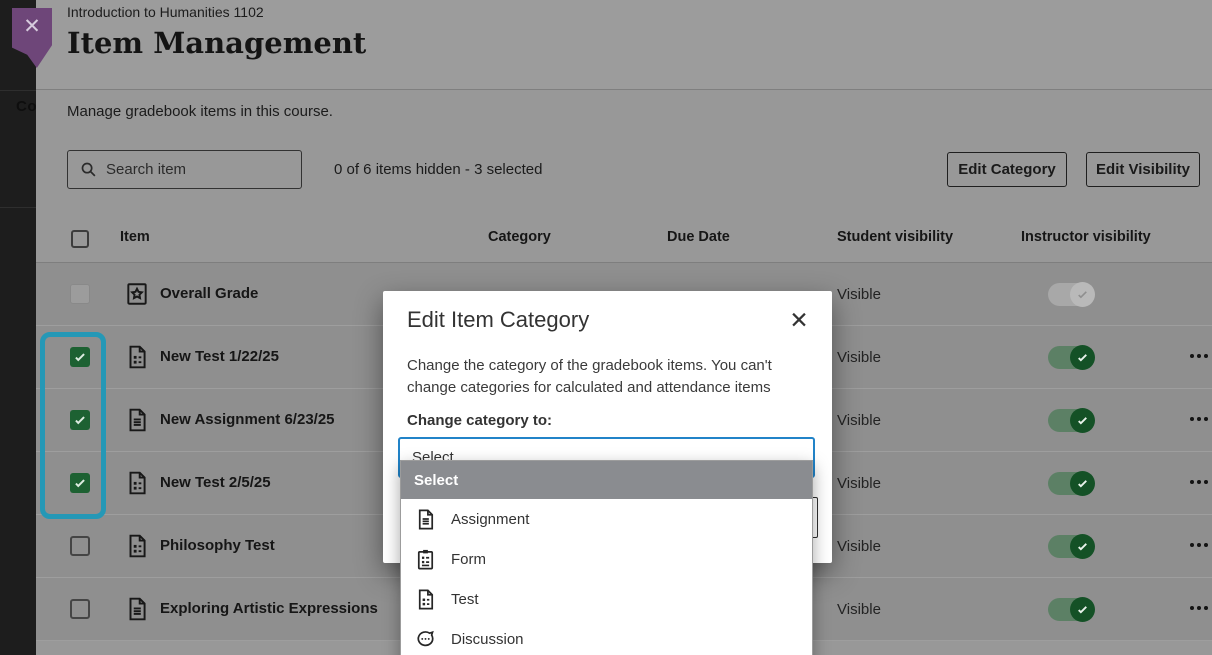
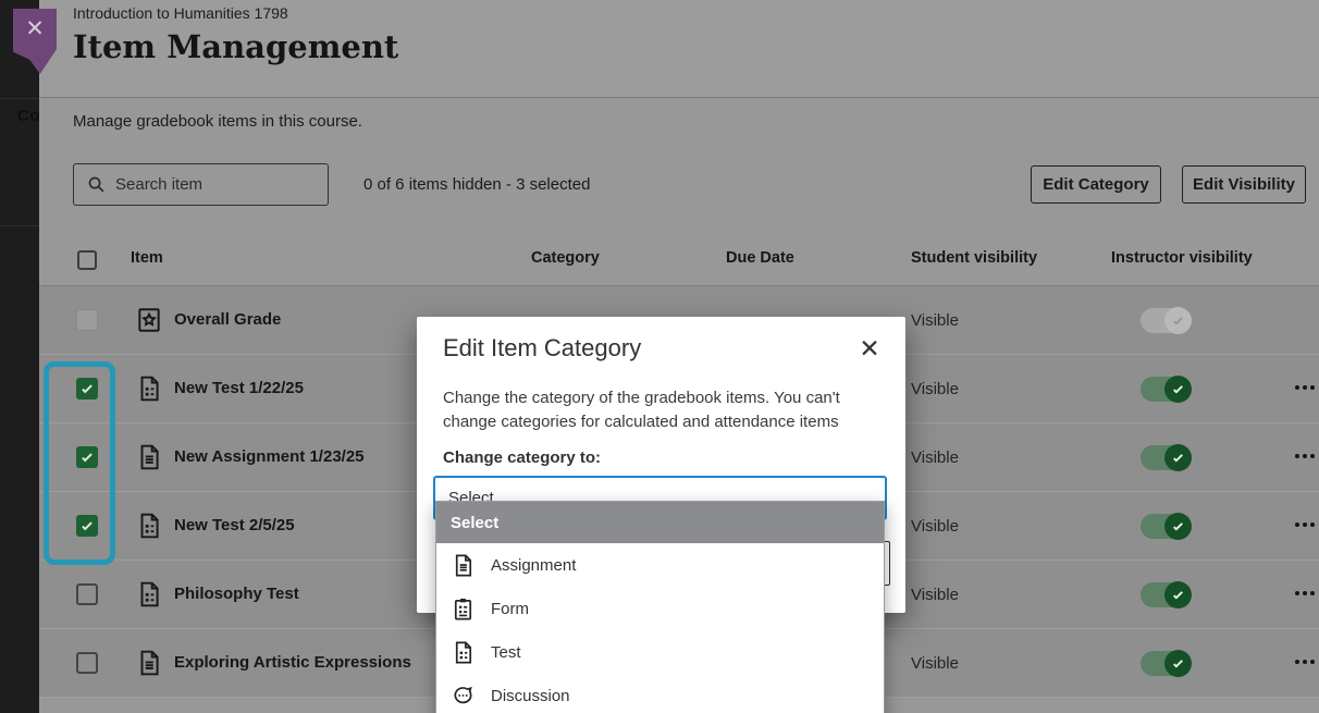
  Co
  ✕
- Introduction to Humanities 1102
+ Introduction to Humanities 1798
  Item Management
  Manage gradebook items in this course.
  Search item
  0 of 6 items hidden - 3 selected
  Edit Category
  Edit Visibility
  Item
  Category
  Due Date
  Student visibility
  Instructor visibility
  Overall Grade
  Visible
  New Test 1/22/25
  Visible
- New Assignment 6/23/25
+ New Assignment 1/23/25
  Visible
  New Test 2/5/25
  Visible
  Philosophy Test
  Visible
  Exploring Artistic Expressions
  Visible
  Edit Item Category
  ✕
  Change the category of the gradebook items. You can't change categories for calculated and attendance items
  Change category to:
  Select
  Select
  Assignment
  Form
  Test
  Discussion
